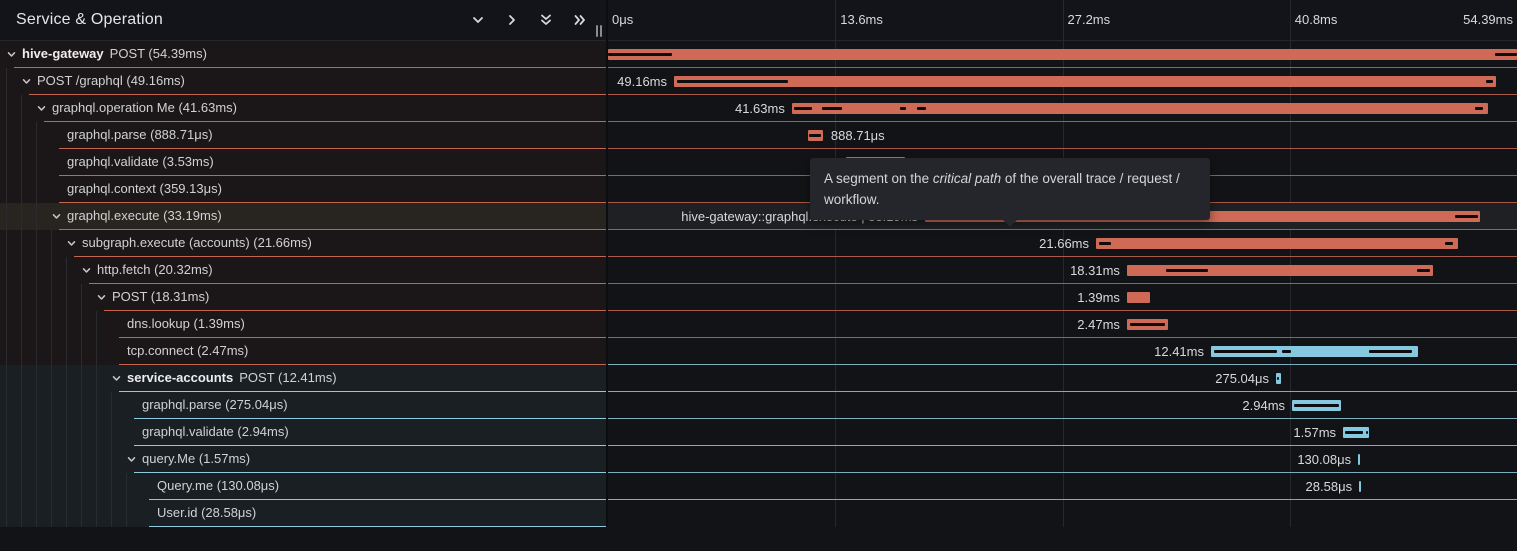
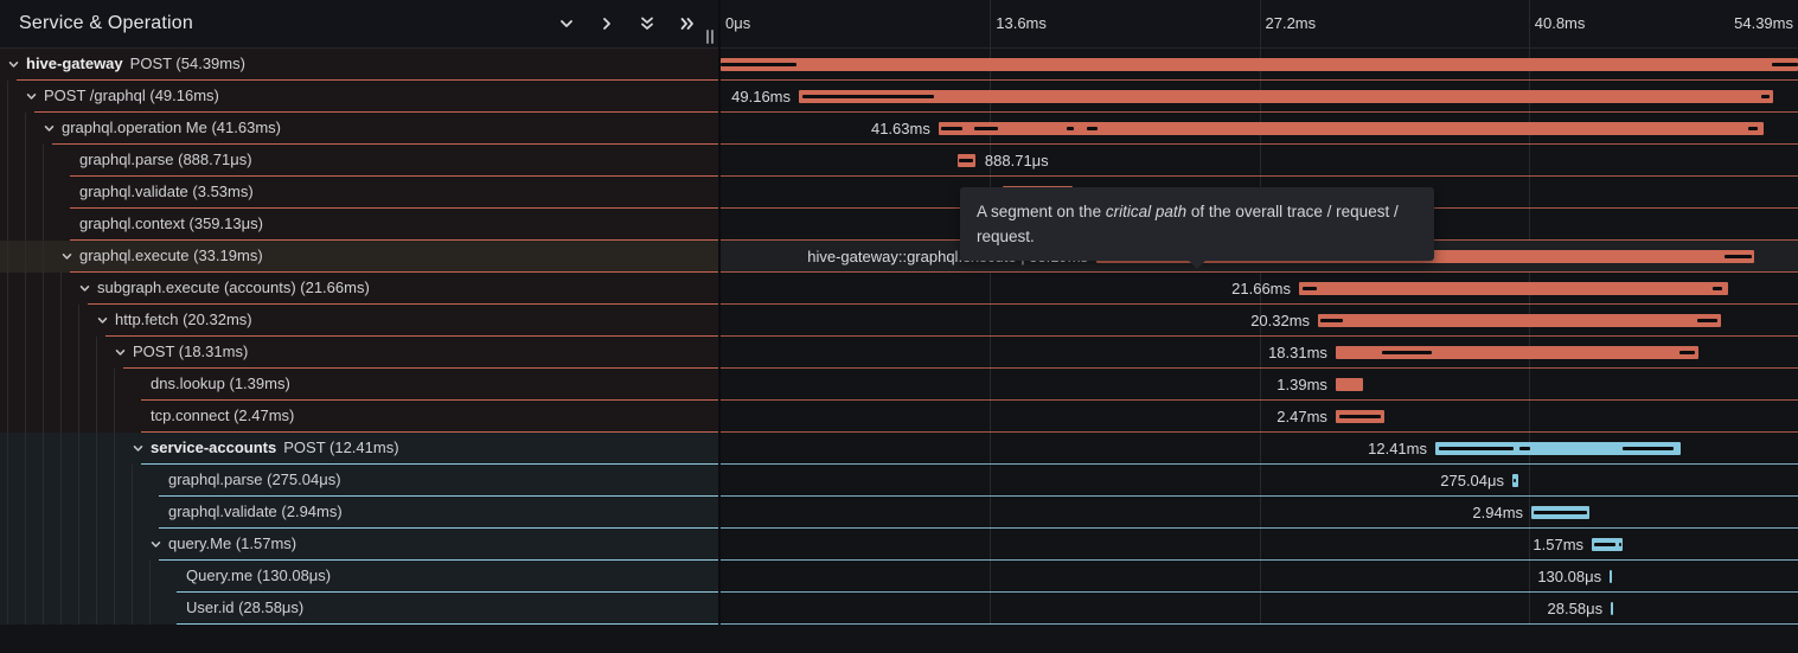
  Service & Operation
  0μs
  13.6ms
  27.2ms
  40.8ms
  54.39ms
  hive-gateway POST (54.39ms)
  POST /graphql (49.16ms)
  graphql.operation Me (41.63ms)
  graphql.parse (888.71μs)
  graphql.validate (3.53ms)
  graphql.context (359.13μs)
  graphql.execute (33.19ms)
  subgraph.execute (accounts) (21.66ms)
  http.fetch (20.32ms)
  POST (18.31ms)
  dns.lookup (1.39ms)
  tcp.connect (2.47ms)
  service-accounts POST (12.41ms)
  graphql.parse (275.04μs)
  graphql.validate (2.94ms)
  query.Me (1.57ms)
  Query.me (130.08μs)
  User.id (28.58μs)
  49.16ms
  41.63ms
  888.71μs
  21.66ms
+ 20.32ms
  18.31ms
  1.39ms
  2.47ms
  12.41ms
  275.04μs
  2.94ms
  1.57ms
  130.08μs
  28.58μs
- A segment on the critical path of the overall trace / request / workflow.
+ A segment on the critical path of the overall trace / request / request.
